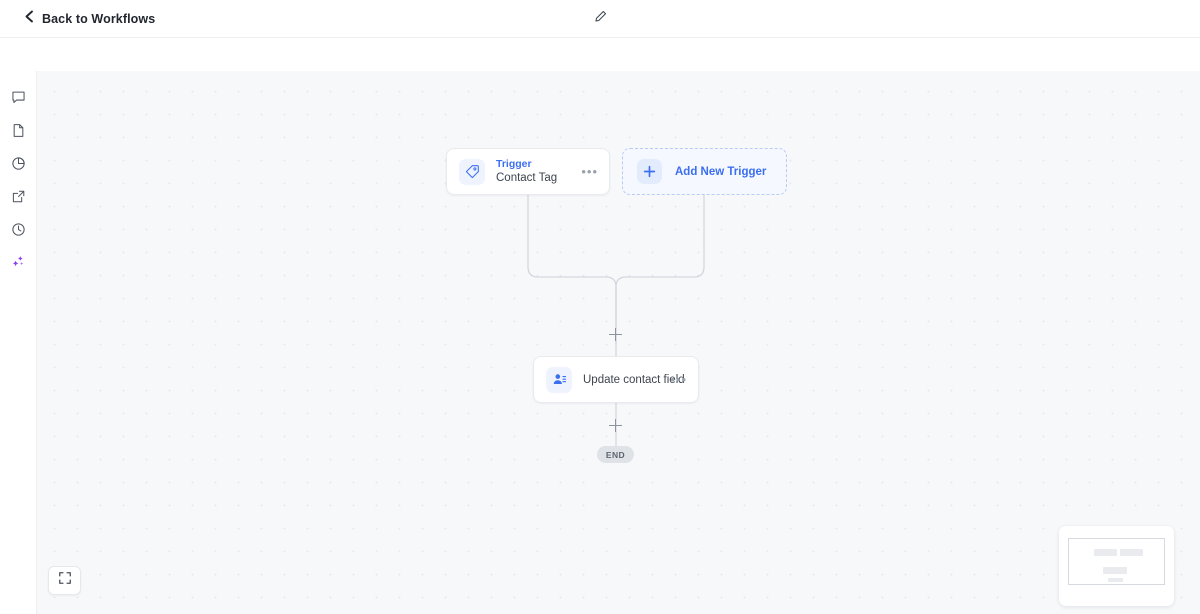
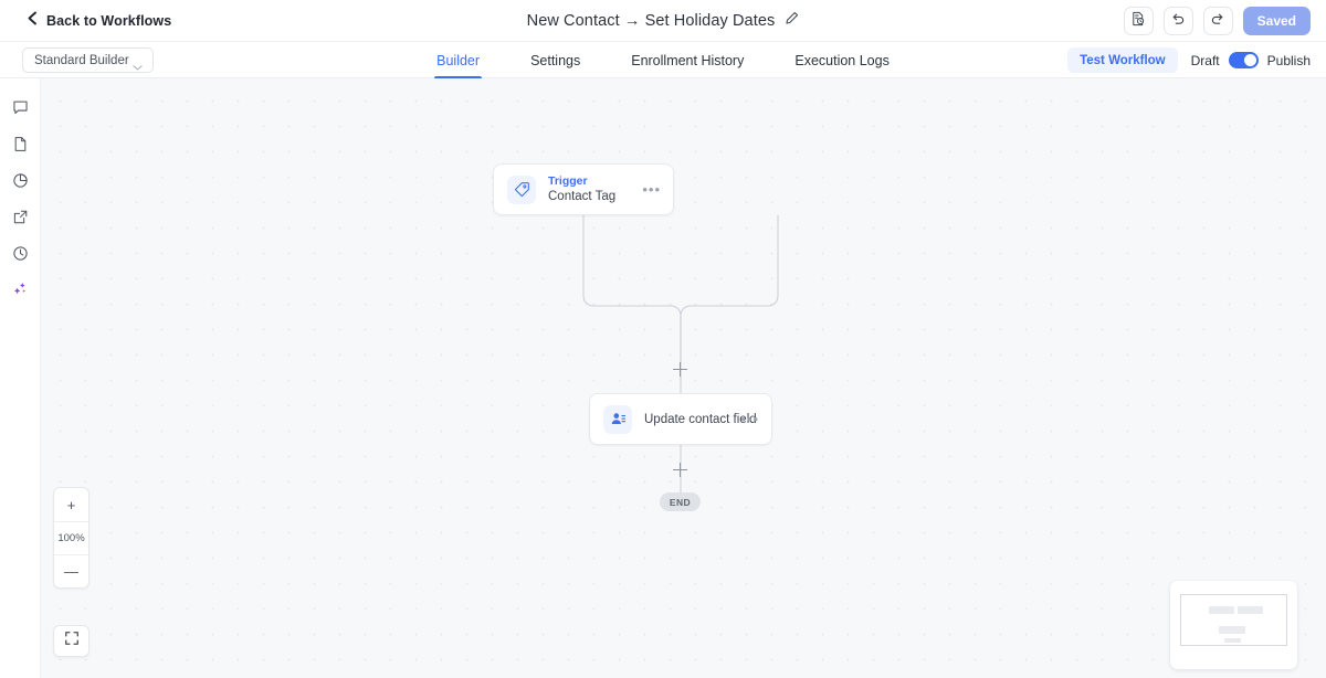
  Back to Workflows
+ New Contact → Set Holiday Dates
+ Saved
+ Standard Builder
+ Builder
+ Settings
+ Enrollment History
+ Execution Logs
+ Test Workflow
+ Draft
+ Publish
  Trigger
  Contact Tag
  •••
- Add New Trigger
  Update contact field
  •••
  END
+ +
+ 100%
+ —
